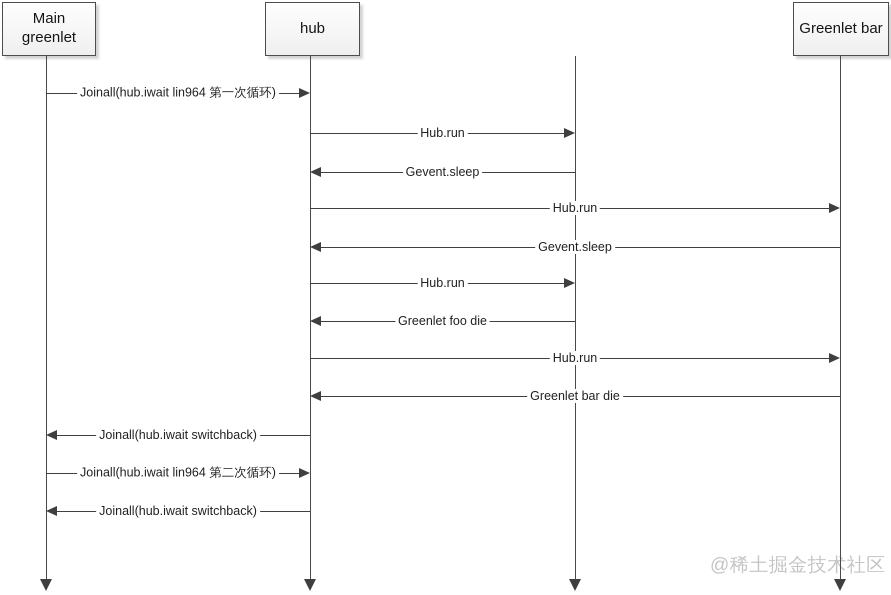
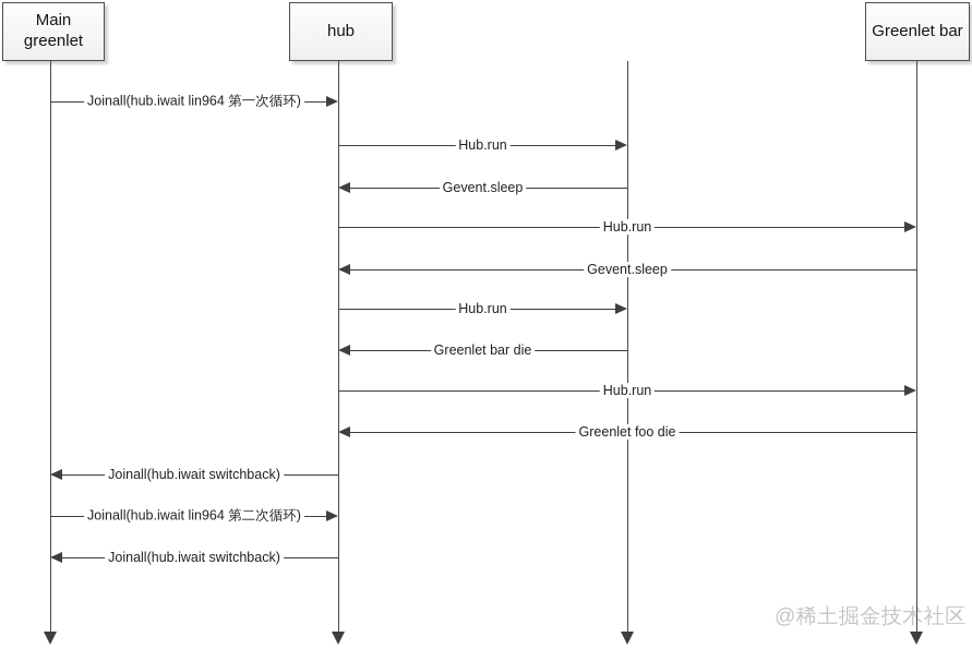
  @稀土掘金技术社区
  Main greenlet
  hub
  Greenlet bar
  Joinall(hub.iwait lin964 第一次循环)
  Hub.run
  Gevent.sleep
  Hub.run
  Gevent.sleep
  Hub.run
- Greenlet foo die
+ Greenlet bar die
  Hub.run
- Greenlet bar die
+ Greenlet foo die
  Joinall(hub.iwait switchback)
  Joinall(hub.iwait lin964 第二次循环)
  Joinall(hub.iwait switchback)
